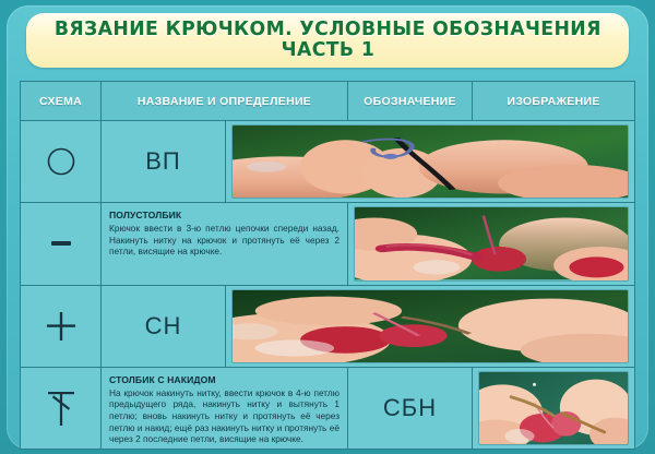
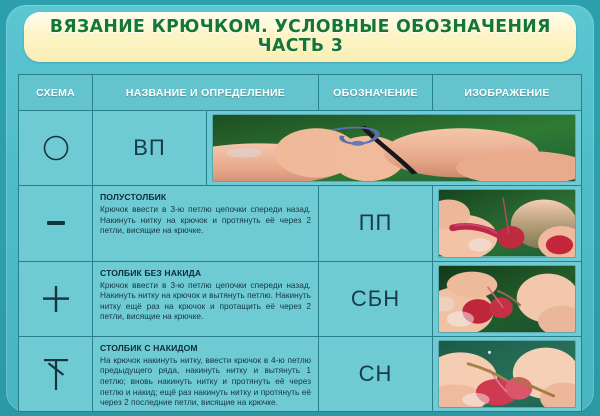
  ВЯЗАНИЕ КРЮЧКОМ. УСЛОВНЫЕ ОБОЗНАЧЕНИЯ
- ЧАСТЬ 1
+ ЧАСТЬ 3
  СХЕМА
  НАЗВАНИЕ И ОПРЕДЕЛЕНИЕ
  ОБОЗНАЧЕНИЕ
  ИЗОБРАЖЕНИЕ
  ВП
  ПОЛУСТОЛБИК
  Крючок ввести в 3-ю петлю цепочки спереди назад. Накинуть нитку на крючок и протянуть её через 2 петли, висящие на крючке.
+ ПП
+ СТОЛБИК БЕЗ НАКИДА
+ Крючок ввести в 3-ю петлю цепочки спереди назад. Накинуть нитку на крючок и вытянуть петлю. Накинуть нитку ещё раз на крючок и протащить её через 2 петли, висящие на крючке.
- СН
+ СБН
  СТОЛБИК С НАКИДОМ
  На крючок накинуть нитку, ввести крючок в 4-ю петлю предыдущего ряда, накинуть нитку и вытянуть 1 петлю; вновь накинуть нитку и протянуть её через петлю и накид; ещё раз накинуть нитку и протянуть её через 2 последние петли, висящие на крючке.
- СБН
+ СН
